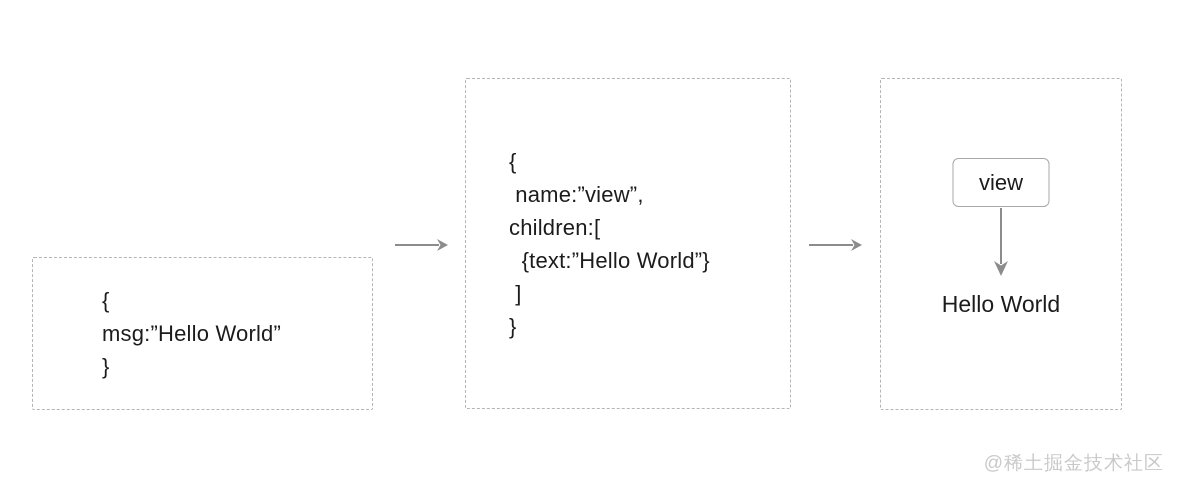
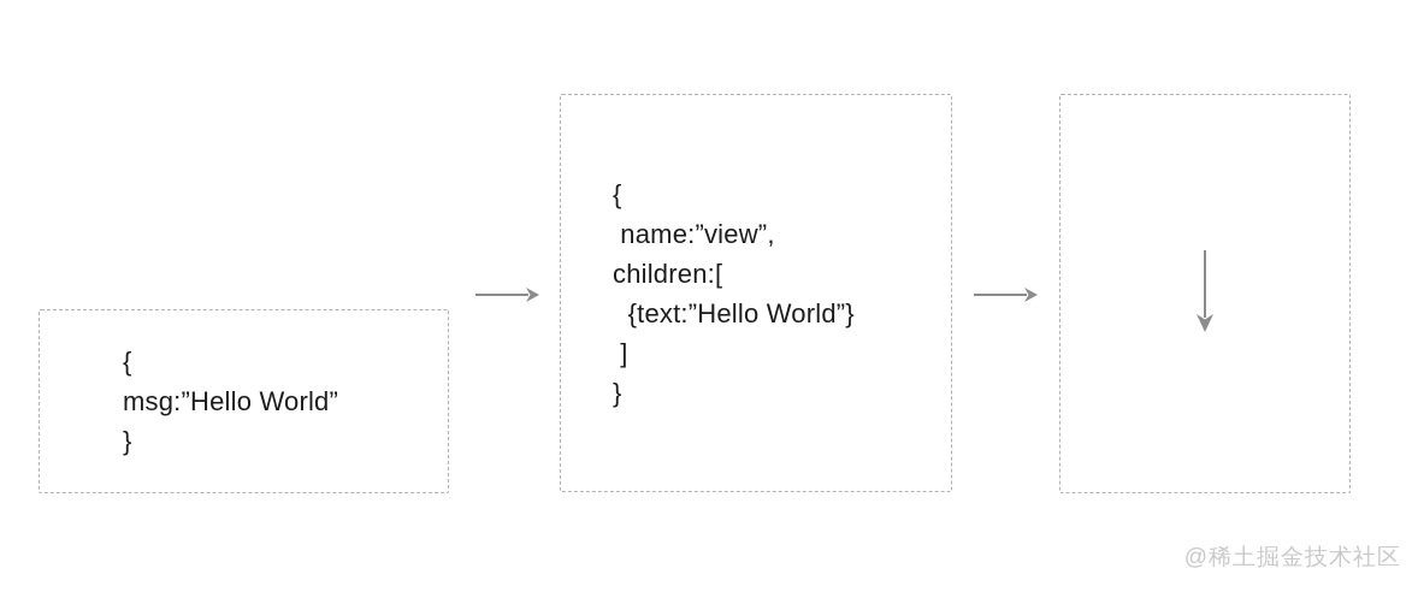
  {
  msg:”Hello World”
  }
  {
  name:”view”,
  children:[
  {text:”Hello World”}
  ]
  }
- view
- Hello World
  @稀土掘金技术社区
